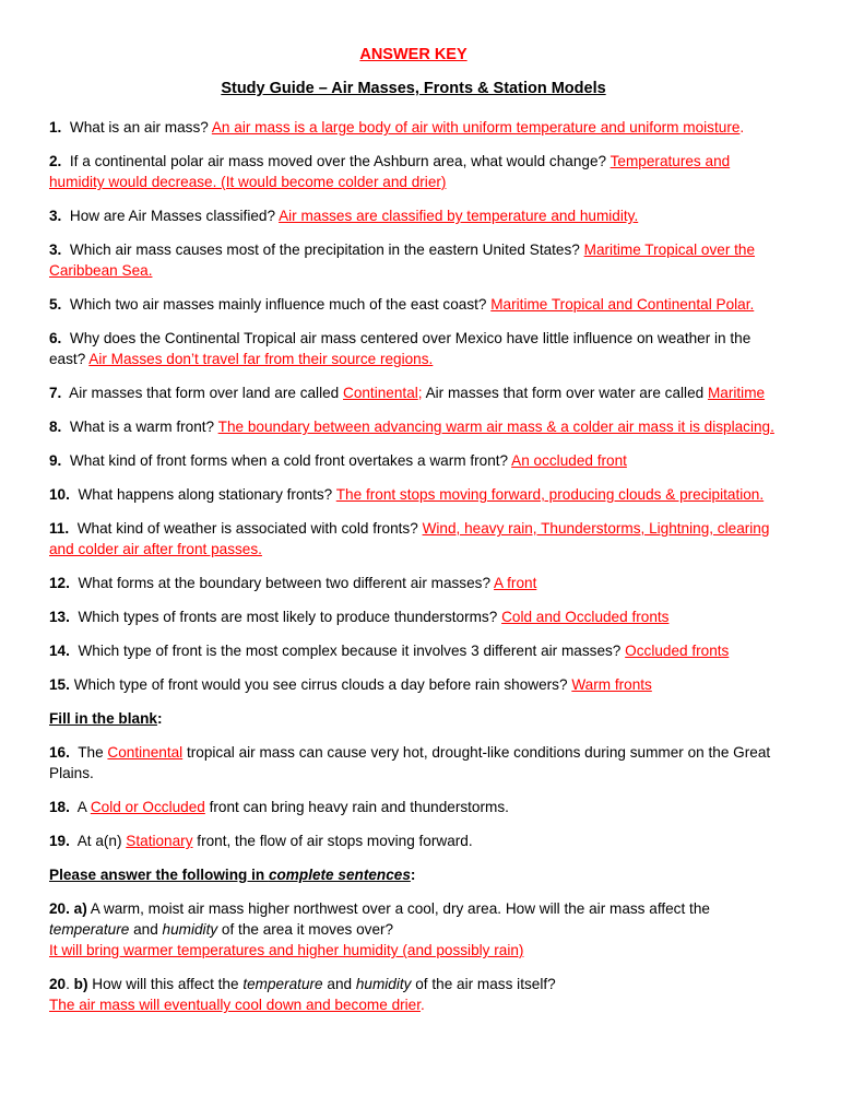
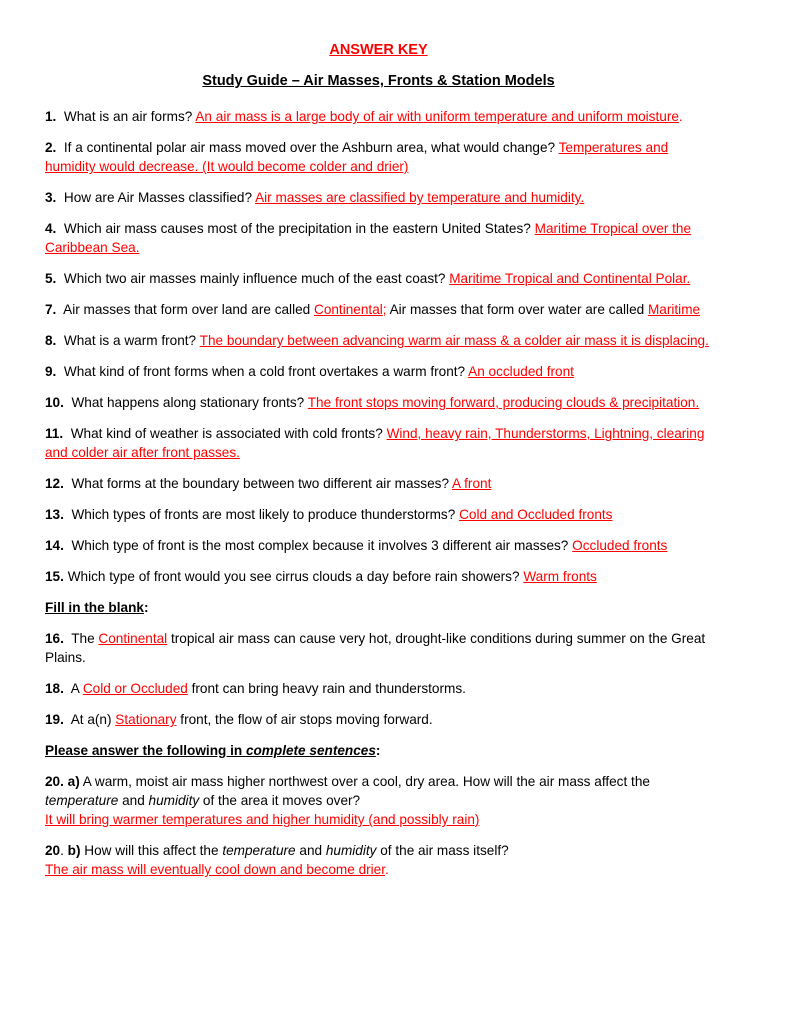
  ANSWER KEY
  Study Guide – Air Masses, Fronts & Station Models
- 1. What is an air mass? An air mass is a large body of air with uniform temperature and uniform moisture.
+ 1. What is an air forms? An air mass is a large body of air with uniform temperature and uniform moisture.
  2. If a continental polar air mass moved over the Ashburn area, what would change? Temperatures and humidity would decrease. (It would become colder and drier)
  3. How are Air Masses classified? Air masses are classified by temperature and humidity.
- 3. Which air mass causes most of the precipitation in the eastern United States? Maritime Tropical over the Caribbean Sea.
+ 4. Which air mass causes most of the precipitation in the eastern United States? Maritime Tropical over the Caribbean Sea.
  5. Which two air masses mainly influence much of the east coast? Maritime Tropical and Continental Polar.
- 6. Why does the Continental Tropical air mass centered over Mexico have little influence on weather in the east? Air Masses don’t travel far from their source regions.
  7. Air masses that form over land are called Continental; Air masses that form over water are called Maritime
  8. What is a warm front? The boundary between advancing warm air mass & a colder air mass it is displacing.
  9. What kind of front forms when a cold front overtakes a warm front? An occluded front
  10. What happens along stationary fronts? The front stops moving forward, producing clouds & precipitation.
  11. What kind of weather is associated with cold fronts? Wind, heavy rain, Thunderstorms, Lightning, clearing and colder air after front passes.
  12. What forms at the boundary between two different air masses? A front
  13. Which types of fronts are most likely to produce thunderstorms? Cold and Occluded fronts
  14. Which type of front is the most complex because it involves 3 different air masses? Occluded fronts
  15. Which type of front would you see cirrus clouds a day before rain showers? Warm fronts
  Fill in the blank:
  16. The Continental tropical air mass can cause very hot, drought-like conditions during summer on the Great Plains.
  18. A Cold or Occluded front can bring heavy rain and thunderstorms.
  19. At a(n) Stationary front, the flow of air stops moving forward.
  Please answer the following in complete sentences:
  20. a) A warm, moist air mass higher northwest over a cool, dry area. How will the air mass affect the temperature and humidity of the area it moves over?
  It will bring warmer temperatures and higher humidity (and possibly rain)
  20. b) How will this affect the temperature and humidity of the air mass itself?
  The air mass will eventually cool down and become drier.
